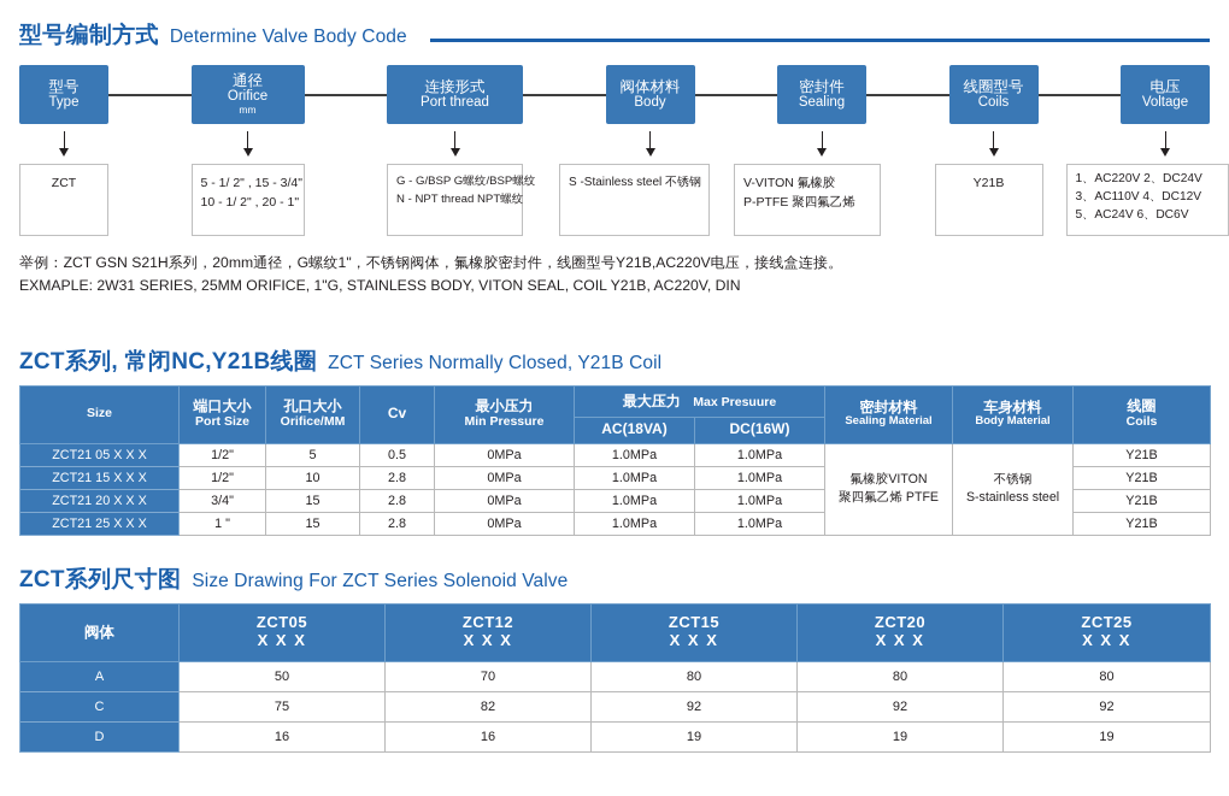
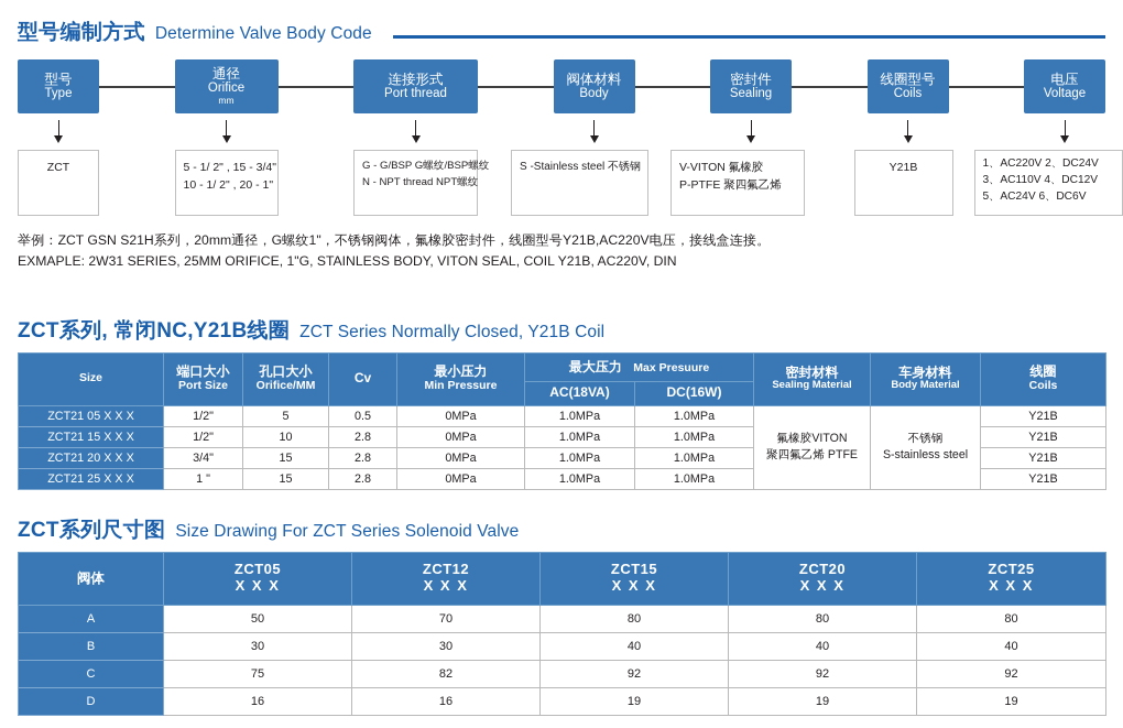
  型号编制方式
  Determine Valve Body Code
  型号
  Type
  ZCT
  通径
  Orifice
  mm
  5 - 1/ 2" , 15 - 3/4"
  10 - 1/ 2" , 20 - 1"
  连接形式
  Port thread
  G - G/BSP G螺纹/BSP螺纹
  N - NPT thread NPT螺纹
  阀体材料
  Body
  S -Stainless steel 不锈钢
  密封件
  Sealing
  V-VITON 氟橡胶
  P-PTFE 聚四氟乙烯
  线圈型号
  Coils
  Y21B
  电压
  Voltage
  1、AC220V 2、DC24V
  3、AC110V 4、DC12V
  5、AC24V 6、DC6V
  举例：ZCT GSN S21H系列，20mm通径，G螺纹1"，不锈钢阀体，氟橡胶密封件，线圈型号Y21B,AC220V电压，接线盒连接。
  EXMAPLE: 2W31 SERIES, 25MM ORIFICE, 1"G, STAINLESS BODY, VITON SEAL, COIL Y21B, AC220V, DIN
  ZCT系列, 常闭NC,Y21B线圈
  ZCT Series Normally Closed, Y21B Coil
  Size	端口大小 Port Size	孔口大小 Orifice/MM	Cv	最小压力 Min Pressure	最大压力 Max Presuure	密封材料 Sealing Material	车身材料 Body Material	线圈 Coils
  AC(18VA)	DC(16W)
  ZCT21 05 X X X	1/2"	5	0.5	0MPa	1.0MPa	1.0MPa	氟橡胶VITON 聚四氟乙烯 PTFE	不锈钢 S-stainless steel	Y21B
  ZCT21 15 X X X	1/2"	10	2.8	0MPa	1.0MPa	1.0MPa	Y21B
  ZCT21 20 X X X	3/4"	15	2.8	0MPa	1.0MPa	1.0MPa	Y21B
  ZCT21 25 X X X	1 "	15	2.8	0MPa	1.0MPa	1.0MPa	Y21B
  ZCT系列尺寸图
  Size Drawing For ZCT Series Solenoid Valve
  阀体	ZCT05 X X X	ZCT12 X X X	ZCT15 X X X	ZCT20 X X X	ZCT25 X X X
  A	50	70	80	80	80
+ B	30	30	40	40	40
  C	75	82	92	92	92
  D	16	16	19	19	19
